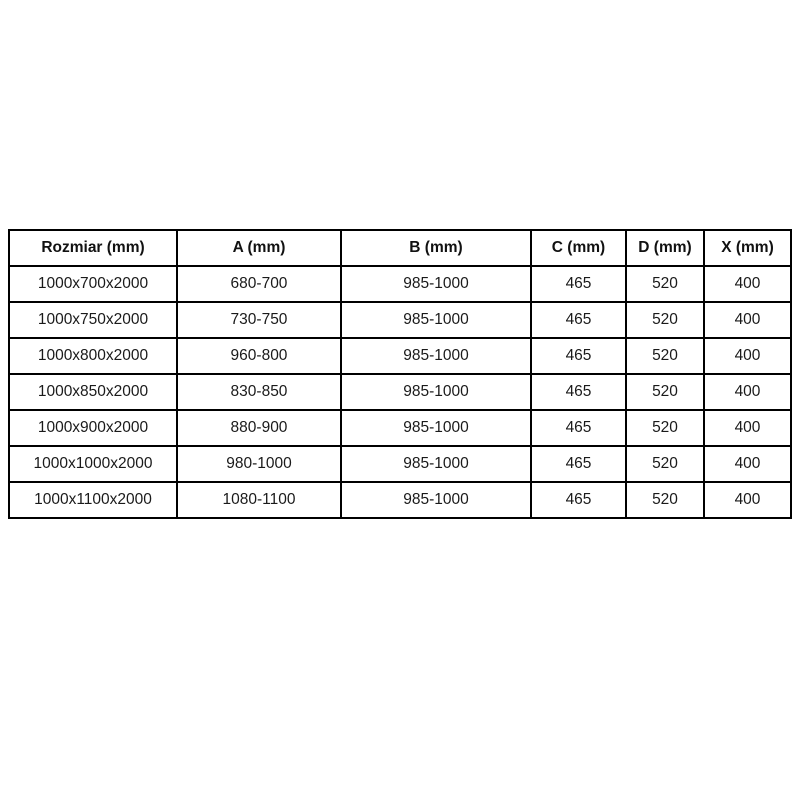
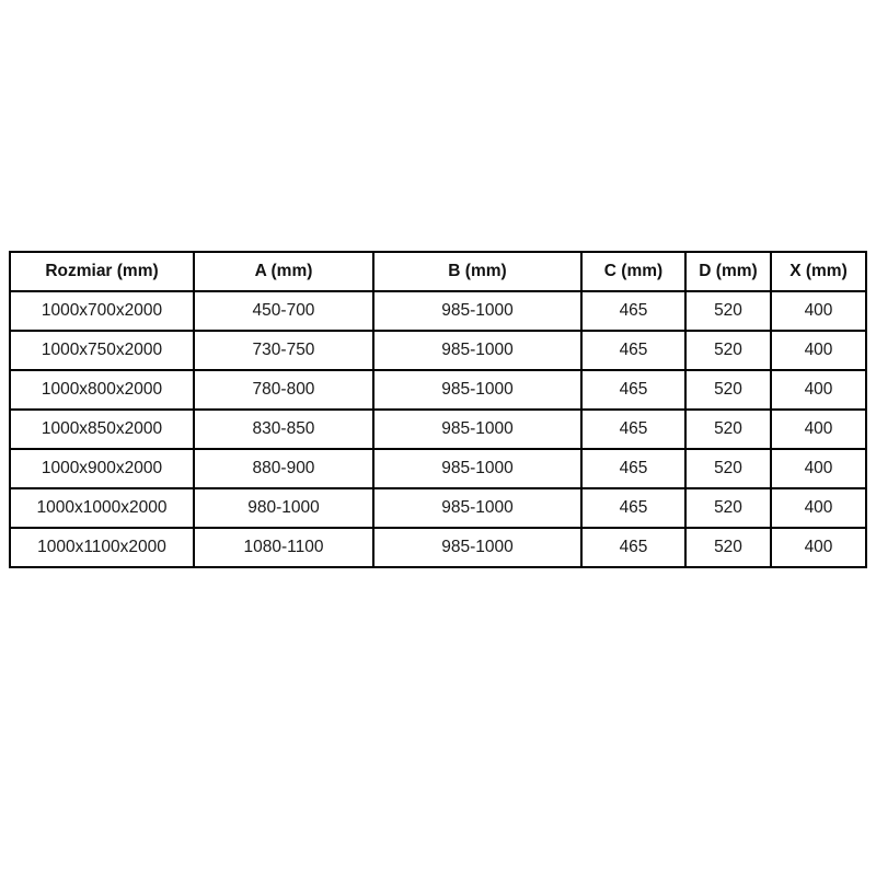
  Rozmiar (mm)	A (mm)	B (mm)	C (mm)	D (mm)	X (mm)
- 1000x700x2000	680-700	985-1000	465	520	400
+ 1000x700x2000	450-700	985-1000	465	520	400
  1000x750x2000	730-750	985-1000	465	520	400
- 1000x800x2000	960-800	985-1000	465	520	400
+ 1000x800x2000	780-800	985-1000	465	520	400
  1000x850x2000	830-850	985-1000	465	520	400
  1000x900x2000	880-900	985-1000	465	520	400
  1000x1000x2000	980-1000	985-1000	465	520	400
  1000x1100x2000	1080-1100	985-1000	465	520	400
